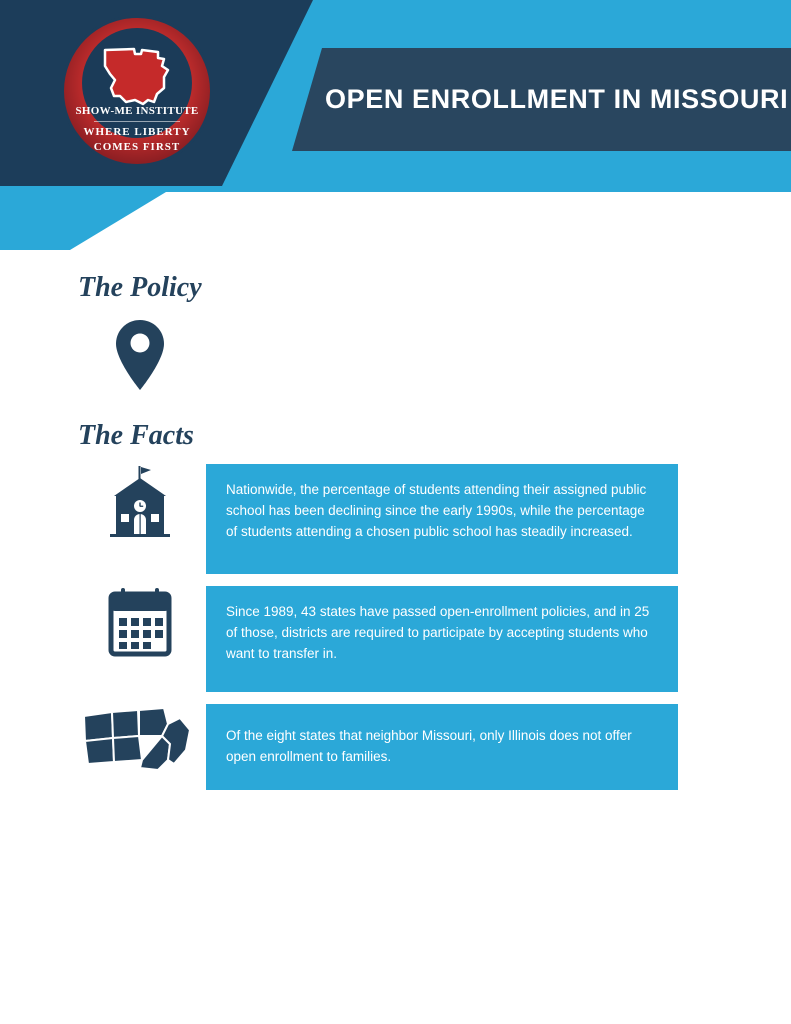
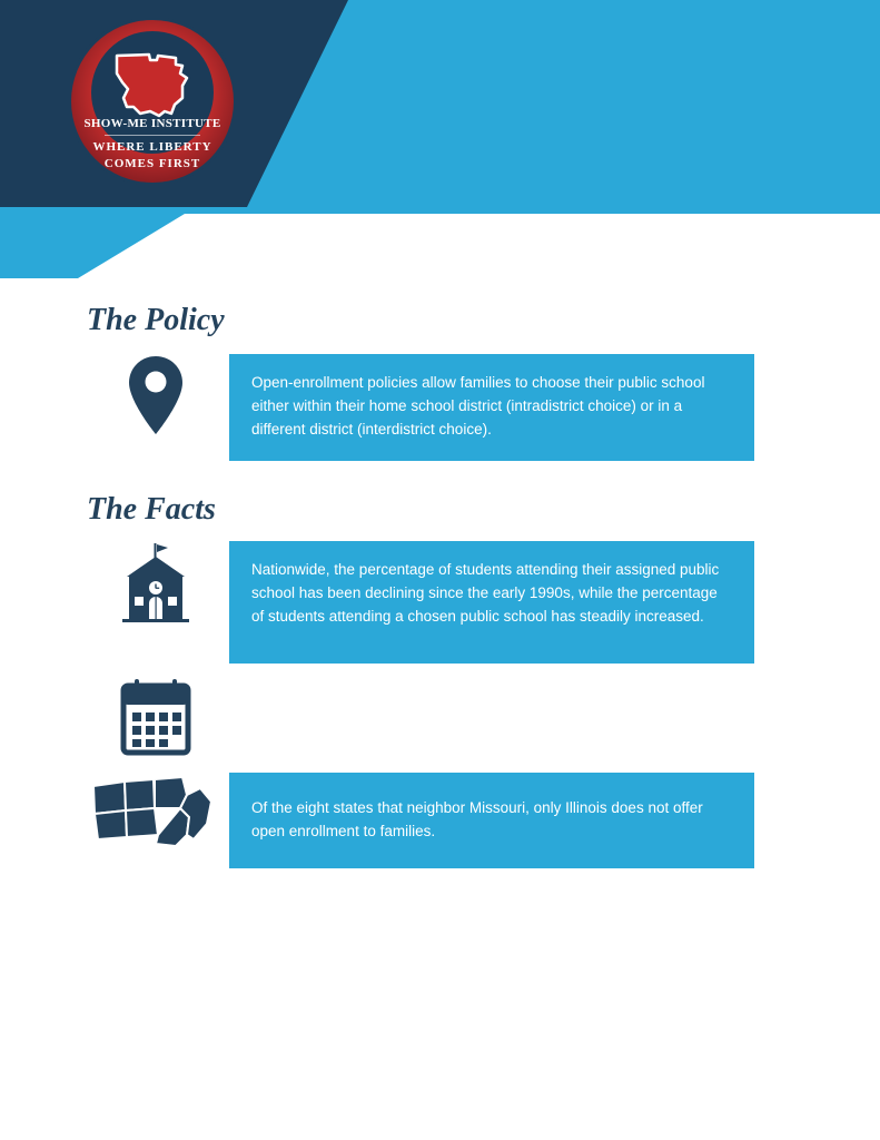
- OPEN ENROLLMENT IN MISSOURI
  SHOW-ME INSTITUTE
  WHERE LIBERTY
  COMES FIRST
  The Policy
+ Open-enrollment policies allow families to choose their public school either within their home school district (intradistrict choice) or in a different district (interdistrict choice).
  The Facts
  Nationwide, the percentage of students attending their assigned public school has been declining since the early 1990s, while the percentage of students attending a chosen public school has steadily increased.
- Since 1989, 43 states have passed open-enrollment policies, and in 25 of those, districts are required to participate by accepting students who want to transfer in.
  Of the eight states that neighbor Missouri, only Illinois does not offer open enrollment to families.
